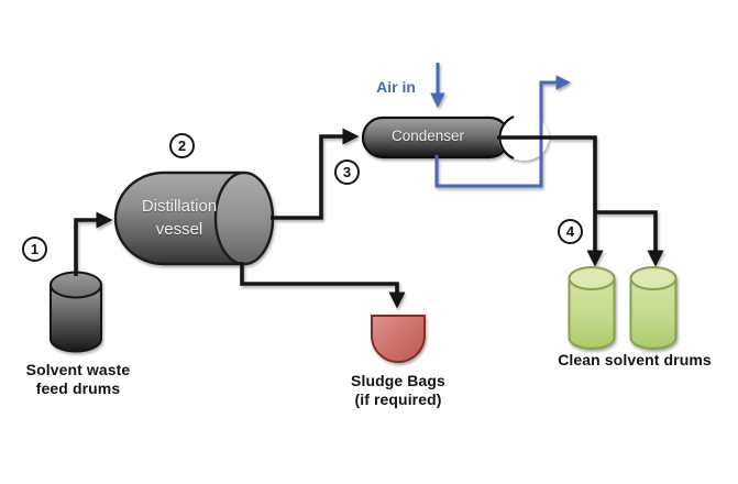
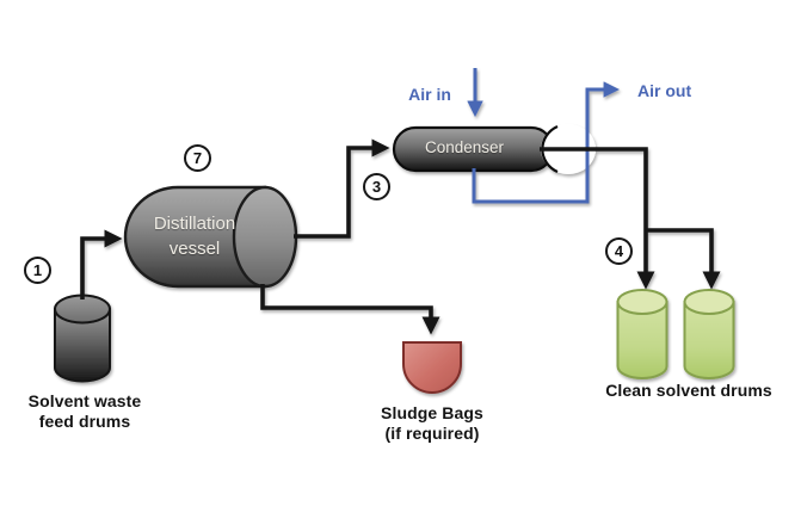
  1
- 2
+ 7
  3
  4
  Distillation
  vessel
  Condenser
  Air in
+ Air out
  Solvent waste
  feed drums
  Sludge Bags
  (if required)
  Clean solvent drums
